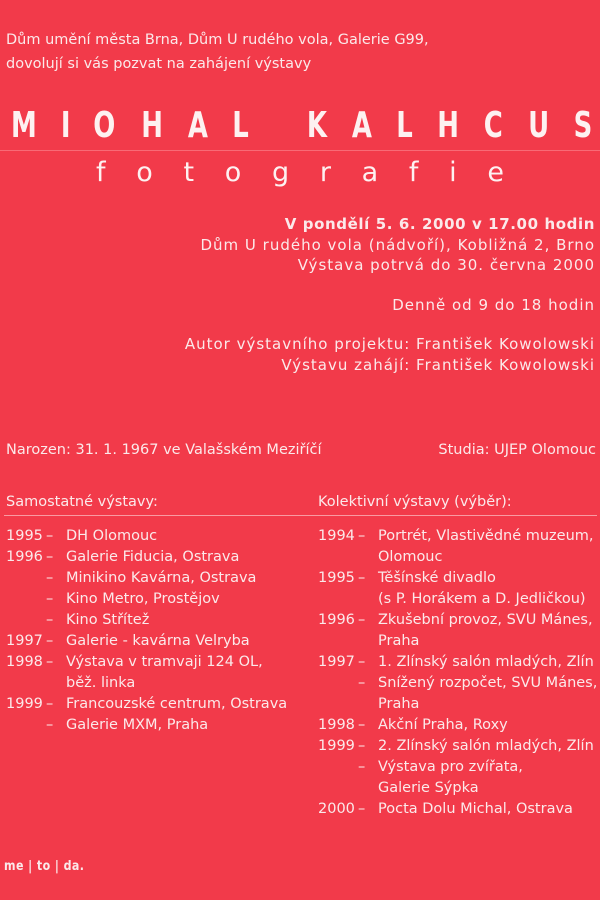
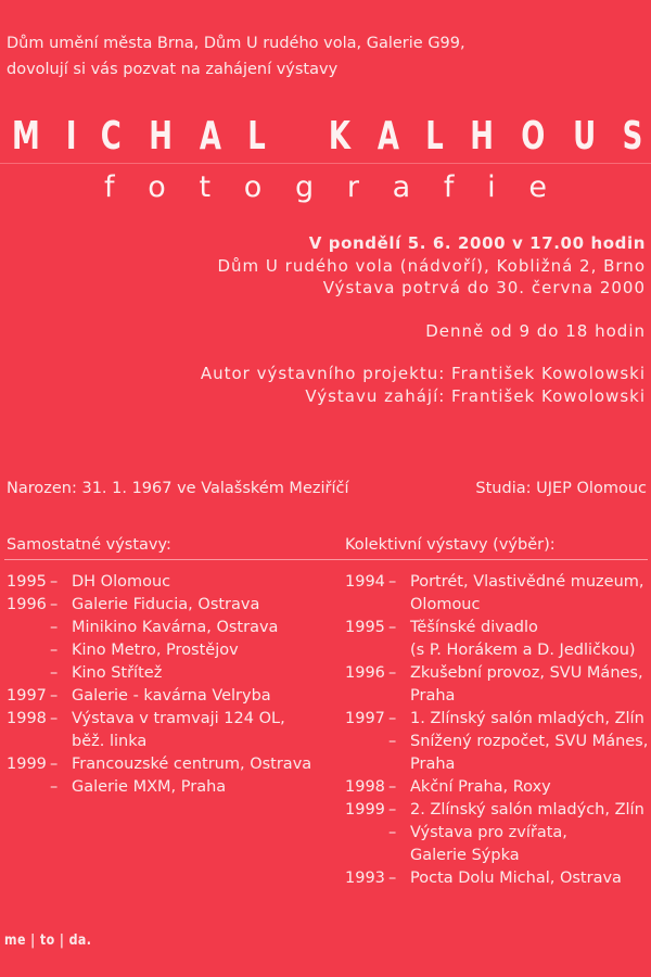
  Dům umění města Brna, Dům U rudého vola, Galerie G99,
  dovolují si vás pozvat na zahájení výstavy
  M
  I
- O
+ C
  H
  A
  L
  K
  A
  L
  H
- C
+ O
  U
  S
  f
  o
  t
  o
  g
  r
  a
  f
  i
  e
  V pondělí 5. 6. 2000 v 17.00 hodin
  Dům U rudého vola (nádvoří), Kobližná 2, Brno
  Výstava potrvá do 30. června 2000
  Denně od 9 do 18 hodin
  Autor výstavního projektu: František Kowolowski
  Výstavu zahájí: František Kowolowski
  Narozen: 31. 1. 1967 ve Valašském Meziříčí
  Studia: UJEP Olomouc
  Samostatné výstavy:
  Kolektivní výstavy (výběr):
  1995
  –
  DH Olomouc
  1996
  –
  Galerie Fiducia, Ostrava
  –
  Minikino Kavárna, Ostrava
  –
  Kino Metro, Prostějov
  –
  Kino Střítež
  1997
  –
  Galerie - kavárna Velryba
  1998
  –
  Výstava v tramvaji 124 OL,
  běž. linka
  1999
  –
  Francouzské centrum, Ostrava
  –
  Galerie MXM, Praha
  1994
  –
  Portrét, Vlastivědné muzeum,
  Olomouc
  1995
  –
  Těšínské divadlo
  (s P. Horákem a D. Jedličkou)
  1996
  –
  Zkušební provoz, SVU Mánes,
  Praha
  1997
  –
  1. Zlínský salón mladých, Zlín
  –
  Snížený rozpočet, SVU Mánes,
  Praha
  1998
  –
  Akční Praha, Roxy
  1999
  –
  2. Zlínský salón mladých, Zlín
  –
  Výstava pro zvířata,
  Galerie Sýpka
- 2000
+ 1993
  –
  Pocta Dolu Michal, Ostrava
  me | to | da.
